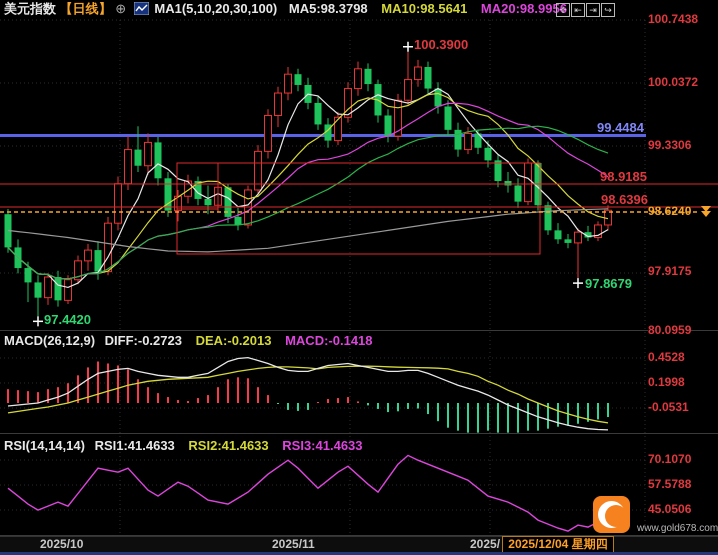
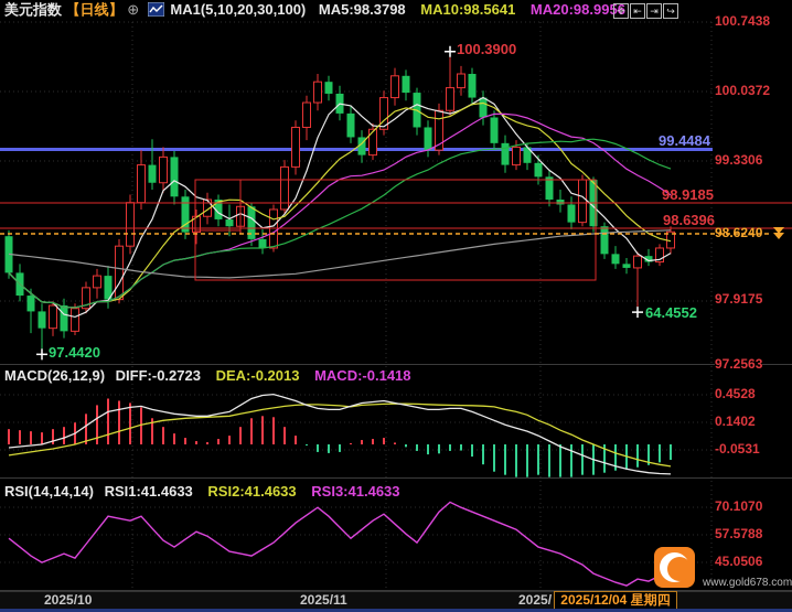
  美元指数 【日线】 ⊕ MA1(5,10,20,30,100) MA5:98.3798 MA10:98.5641 MA20:98.9956
  ✛
  ⇤
  ⇥
  ↪
  100.7438
  100.0372
  99.3306
  97.9175
- 80.0959
+ 97.2563
  98.6240
  99.4484
  98.9185
  98.6396
  100.3900
  97.4420
- 97.8679
+ 64.4552
  MACD(26,12,9) DIFF:-0.2723 DEA:-0.2013 MACD:-0.1418
  0.4528
- 0.1998
+ 0.1402
  -0.0531
  RSI(14,14,14) RSI1:41.4633 RSI2:41.4633 RSI3:41.4633
  70.1070
  57.5788
  45.0506
  2025/10
  2025/11
  2025/
  2025/12/04 星期四
  www.gold678.com
